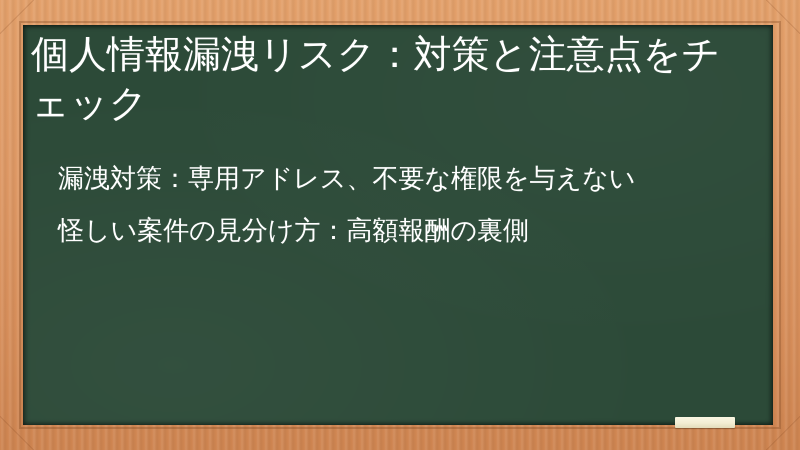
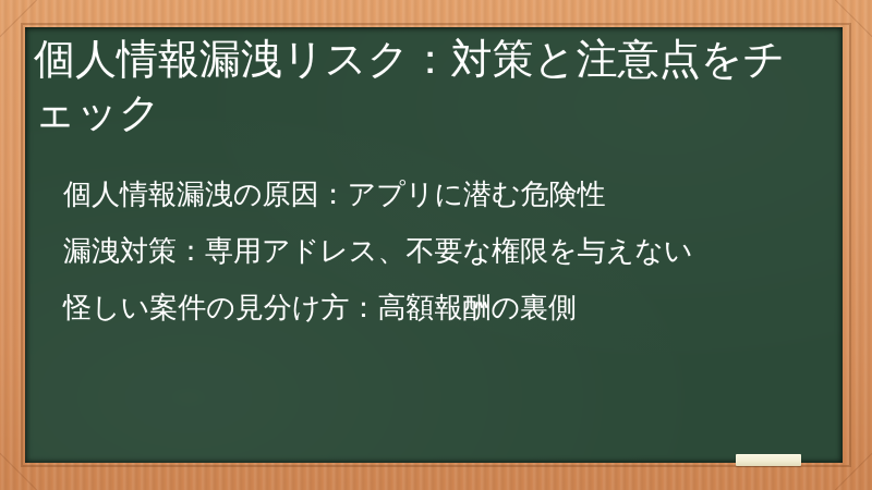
  個人情報漏洩リスク：対策と注意点をチェック
+ 個人情報漏洩の原因：アプリに潜む危険性
  漏洩対策：専用アドレス、不要な権限を与えない
  怪しい案件の見分け方：高額報酬の裏側
